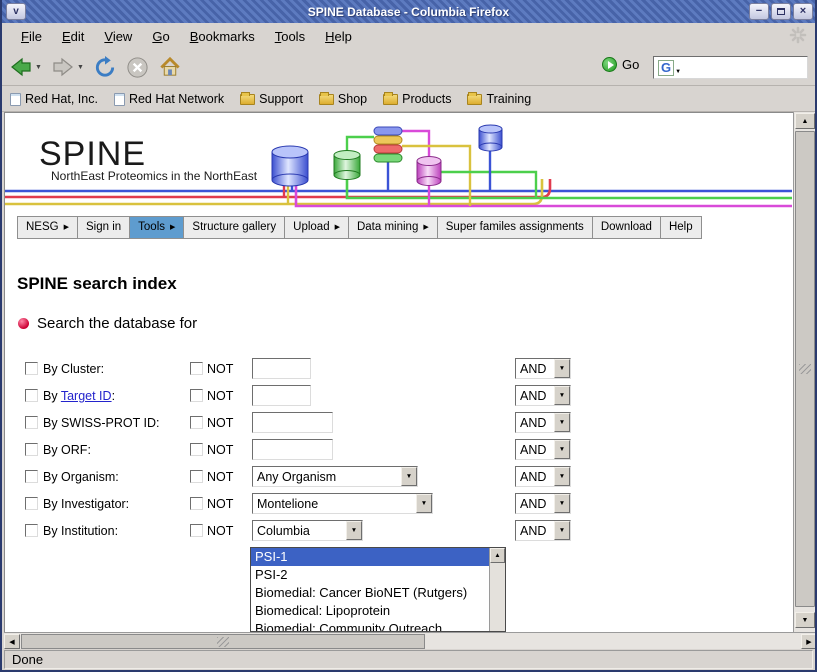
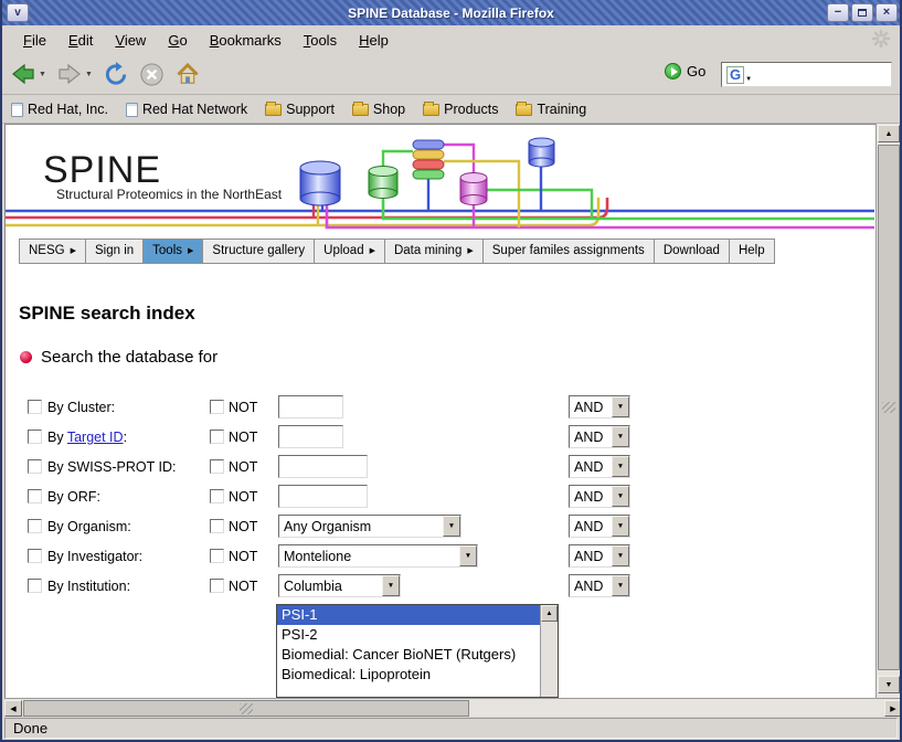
  v
- SPINE Database - Columbia Firefox
+ SPINE Database - Mozilla Firefox
  −
  ×
  File
  Edit
  View
  Go
  Bookmarks
  Tools
  Help
  Go
  G
  Red Hat, Inc.
  Red Hat Network
  Support
  Shop
  Products
  Training
  SPINE
- NorthEast Proteomics in the NorthEast
+ Structural Proteomics in the NorthEast
  NESG
  Sign in
  Tools
  Structure gallery
  Upload
  Data mining
  Super familes assignments
  Download
  Help
  SPINE search index
  Search the database for
  By Cluster:
  NOT
  AND
  By Target ID:
  NOT
  AND
  By SWISS-PROT ID:
  NOT
  AND
  By ORF:
  NOT
  AND
  By Organism:
  NOT
  Any Organism
  AND
  By Investigator:
  NOT
  Montelione
  AND
  By Institution:
  NOT
  Columbia
  AND
  PSI-1
  PSI-2
  Biomedial: Cancer BioNET (Rutgers)
  Biomedical: Lipoprotein
- Biomedial: Community Outreach
  Done
